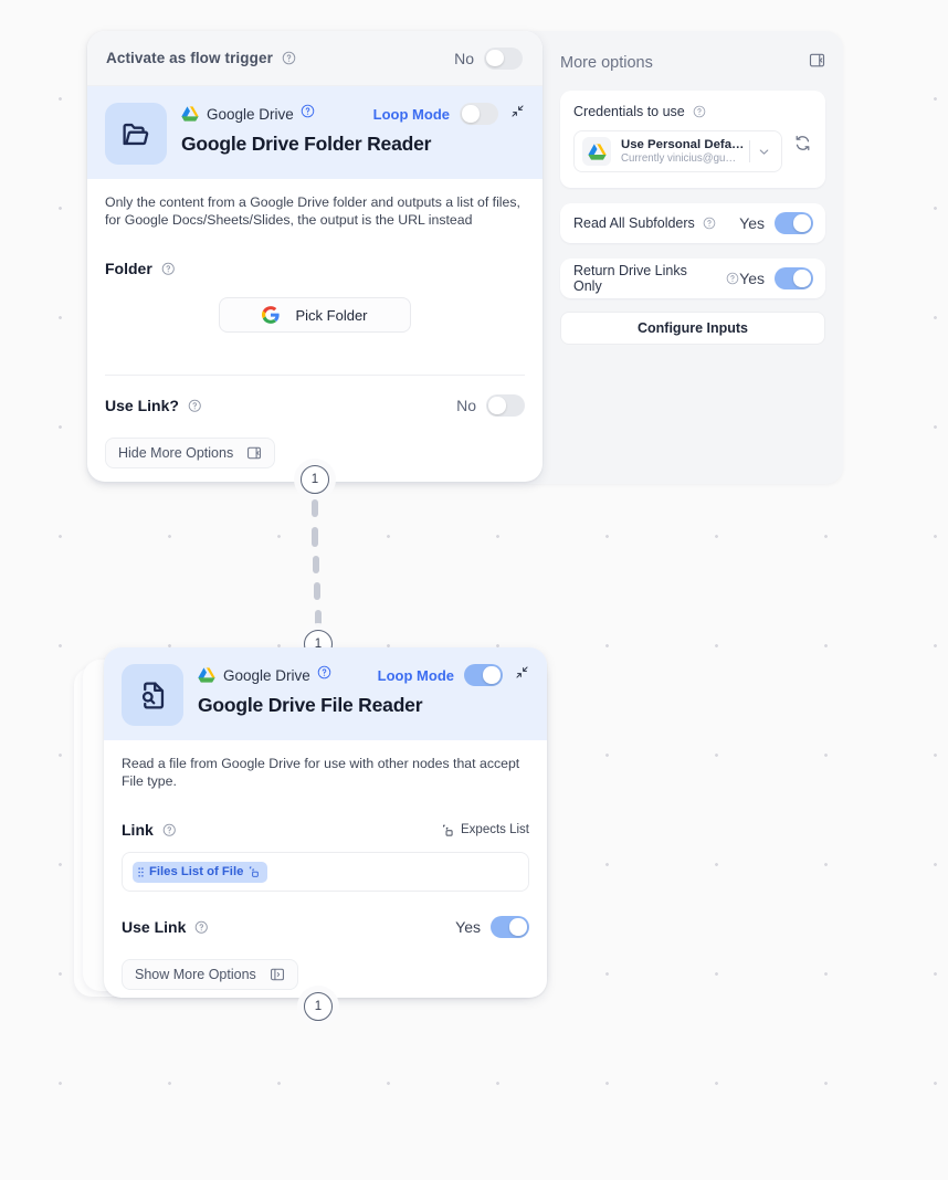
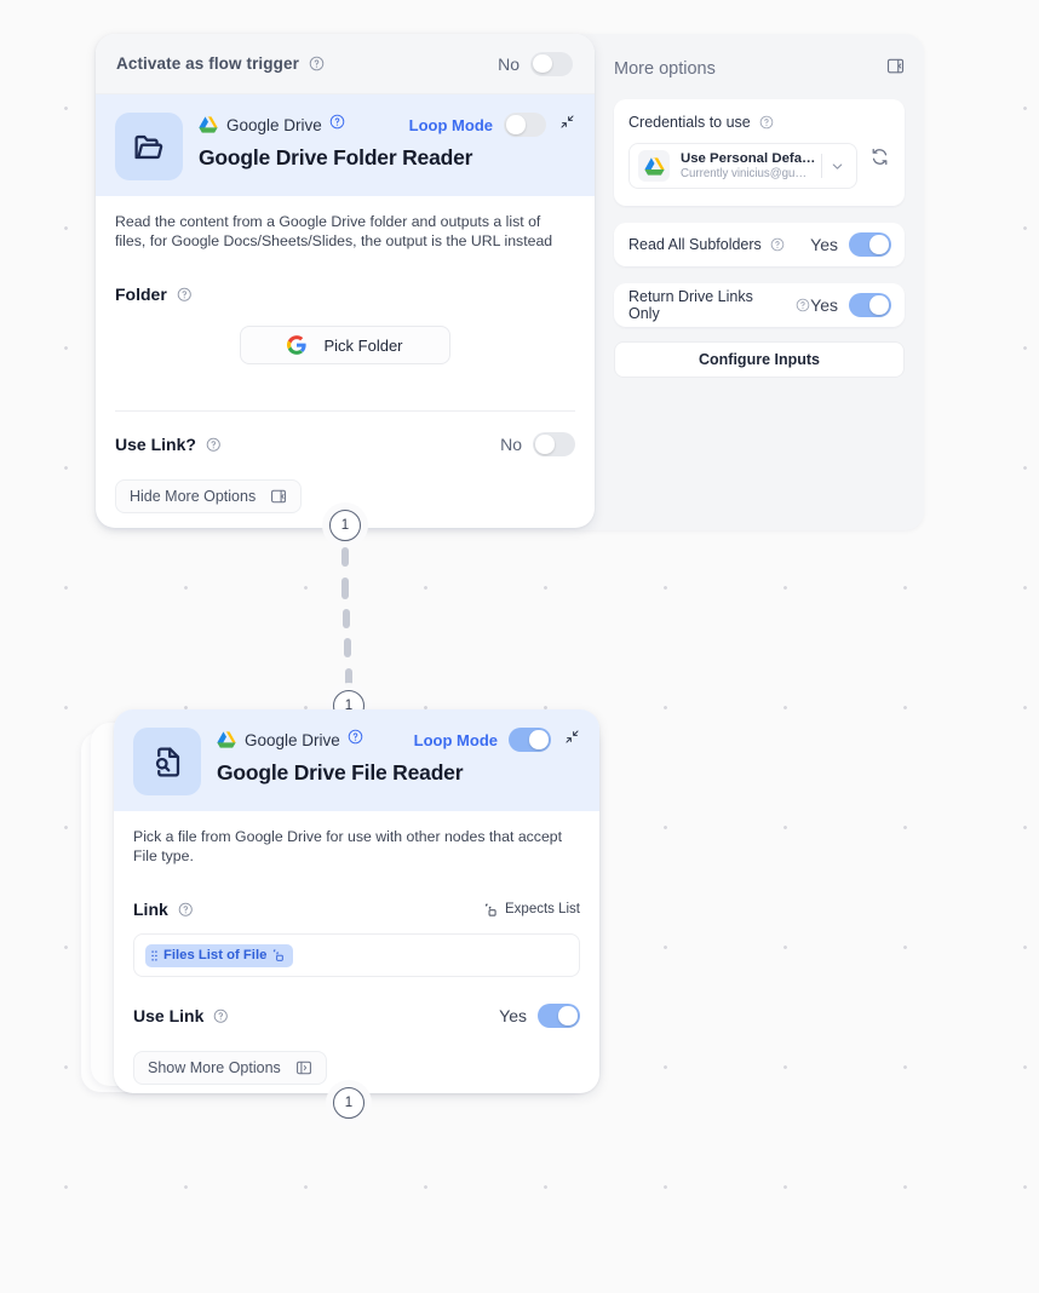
  More options
  Credentials to use
  Use Personal Defaul
  Currently vinicius@gumlo
  Read All Subfolders
  Yes
  Return Drive Links Only
  Yes
  Configure Inputs
  Activate as flow trigger
  No
  Google Drive
  Loop Mode
  Google Drive Folder Reader
- Only the content from a Google Drive folder and outputs a list of files, for Google Docs/Sheets/Slides, the output is the URL instead
+ Read the content from a Google Drive folder and outputs a list of files, for Google Docs/Sheets/Slides, the output is the URL instead
  Folder
  Pick Folder
  Use Link?
  No
  Hide More Options
  1
  1
  Google Drive
  Loop Mode
  Google Drive File Reader
- Read a file from Google Drive for use with other nodes that accept File type.
+ Pick a file from Google Drive for use with other nodes that accept File type.
  Link
  Expects List
  Files List of File
  Use Link
  Yes
  Show More Options
  1
